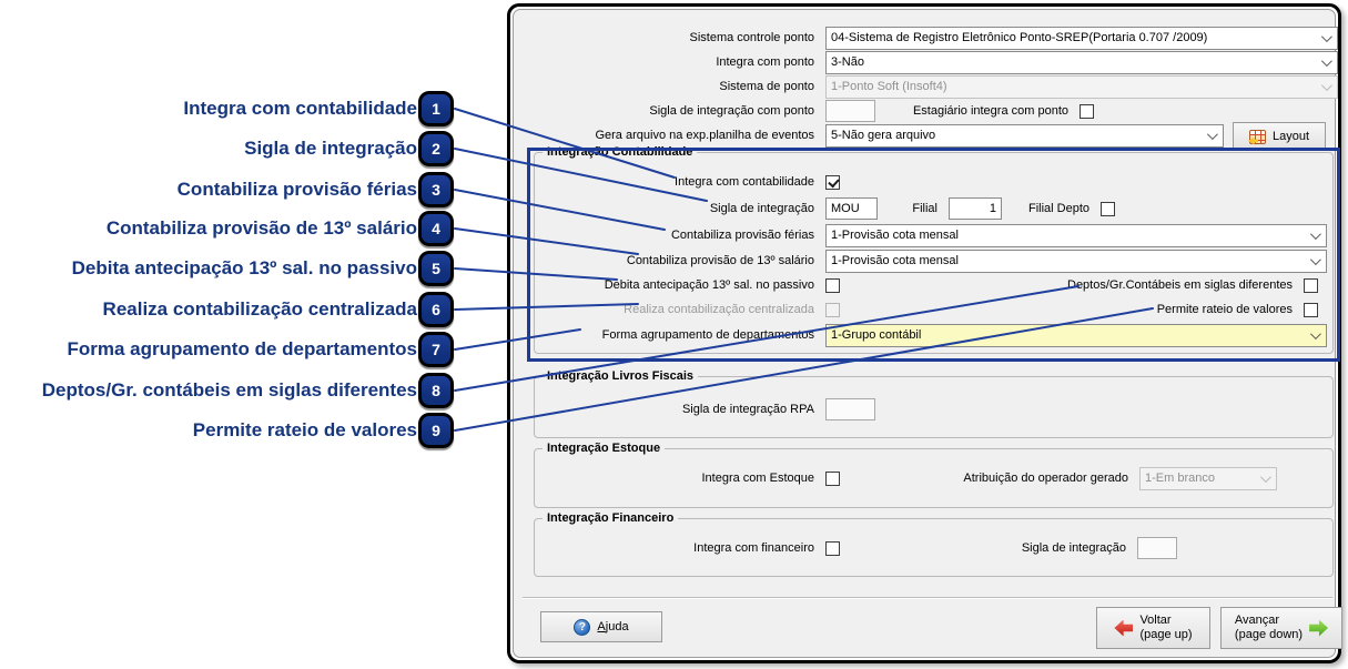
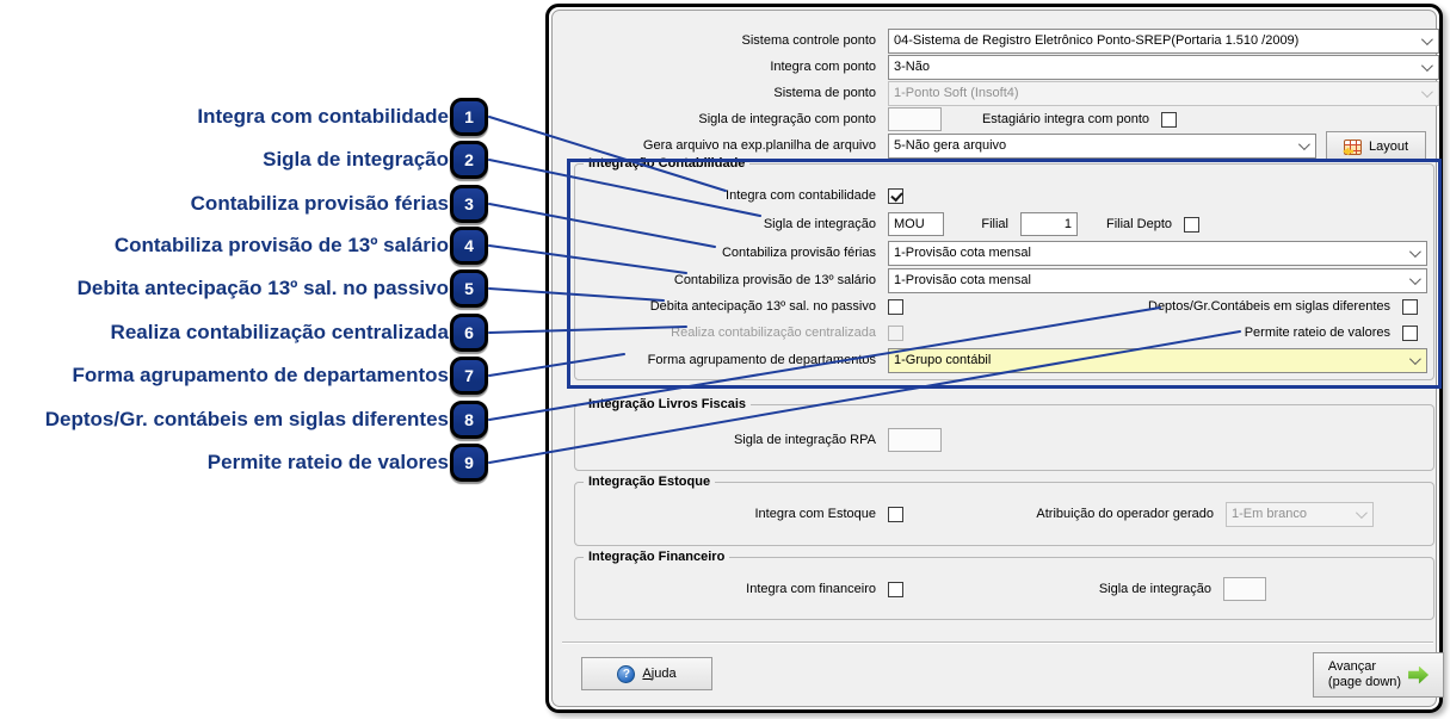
  Integra com contabilidade
  Sigla de integração
  Contabiliza provisão férias
  Contabiliza provisão de 13º salário
  Debita antecipação 13º sal. no passivo
  Realiza contabilização centralizada
  Forma agrupamento de departamentos
  Deptos/Gr. contábeis em siglas diferentes
  Permite rateio de valores
  1
  2
  3
  4
  5
  6
  7
  8
  9
  Sistema controle ponto
- 04-Sistema de Registro Eletrônico Ponto-SREP(Portaria 0.707 /2009)
+ 04-Sistema de Registro Eletrônico Ponto-SREP(Portaria 1.510 /2009)
  Integra com ponto
  3-Não
  Sistema de ponto
  1-Ponto Soft (Insoft4)
  Sigla de integração com ponto
  Estagiário integra com ponto
- Gera arquivo na exp.planilha de eventos
+ Gera arquivo na exp.planilha de arquivo
  5-Não gera arquivo
  Layout
  Integraão Contabilidade
  Integra com contabilidade
  Sigla de integração
  MOU
  Filial
  1
  Filial Depto
  Contabiliza provisão férias
  1-Provisão cota mensal
  Contabiliza provisão de 13º salário
  1-Provisão cota mensal
  Debita antecipação 13º sal. no passivo
  Deptos/Gr.Contábeis em siglas diferentes
  Realiza contabilização centralizada
  Permite rateio de valores
  Forma agrupamento de departamntos
  1-Grupo contábil
  Integração Livros Fiscais
  Sigla de integração RPA
  Integração Estoque
  Integra com Estoque
  Atribuição do operador gerado
  1-Em branco
  Integração Financeiro
  Integra com financeiro
  Sigla de integração
  ?
  Ajuda
- Voltar
- (page up)
  Avançar
  (page down)
